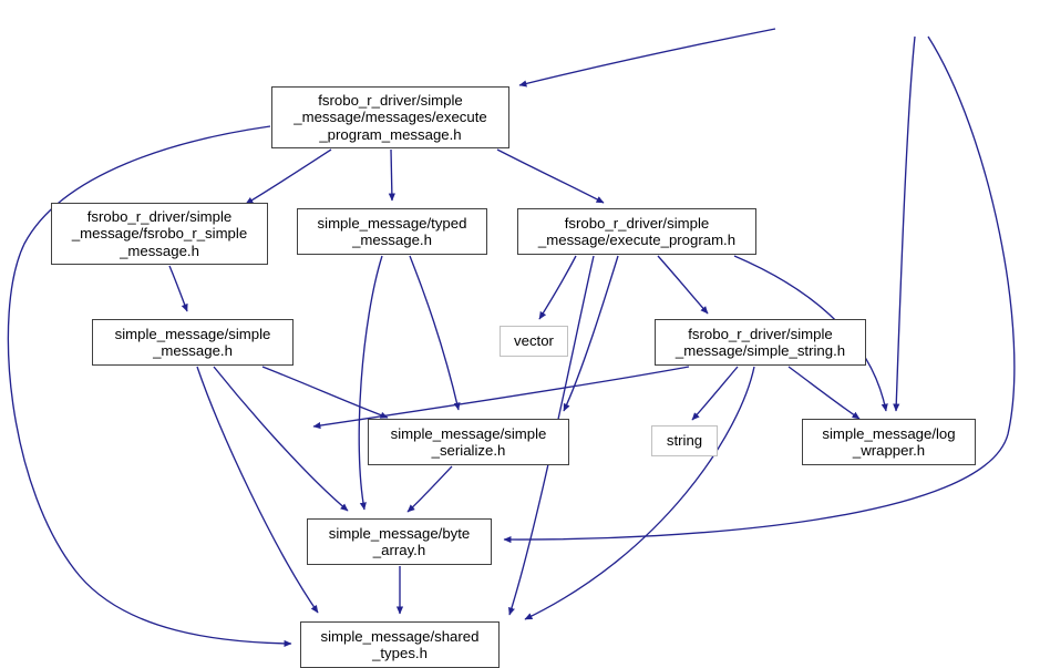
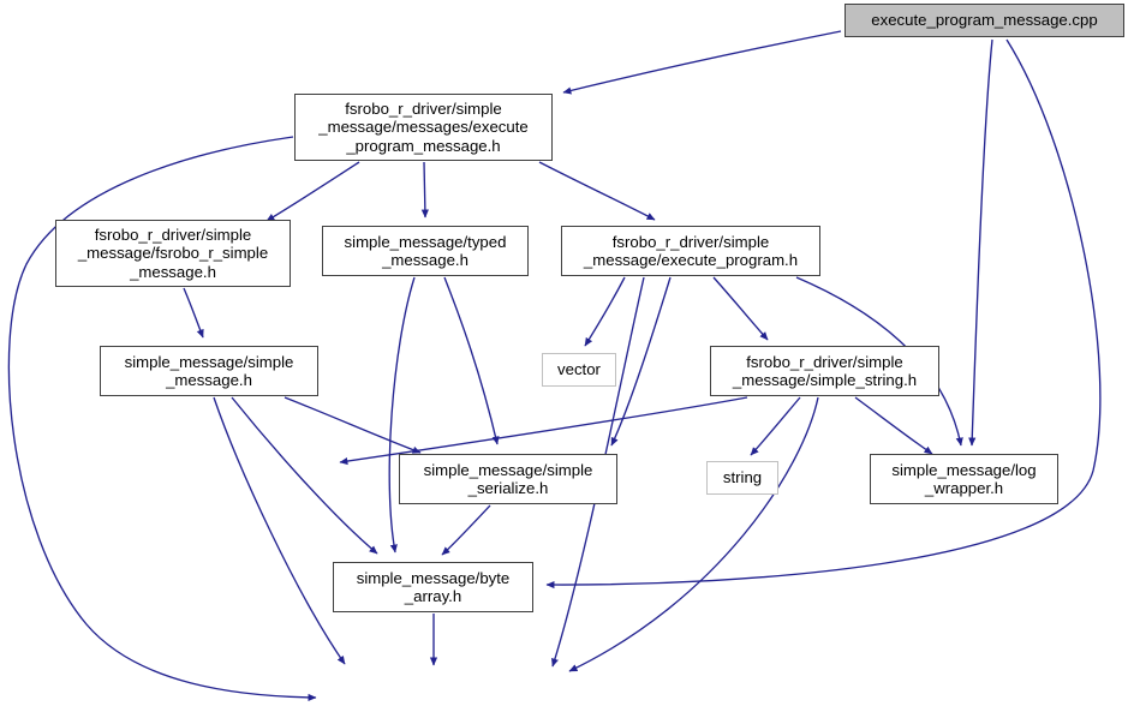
+ execute_program_message.cpp
  fsrobo_r_driver/simple
  _message/messages/execute
  _program_message.h
  fsrobo_r_driver/simple
  _message/fsrobo_r_simple
  _message.h
  simple_message/typed
  _message.h
  fsrobo_r_driver/simple
  _message/execute_program.h
  simple_message/simple
  _message.h
  vector
  fsrobo_r_driver/simple
  _message/simple_string.h
  simple_message/simple
  _serialize.h
  string
  simple_message/log
  _wrapper.h
  simple_message/byte
  _array.h
- simple_message/shared
- _types.h
